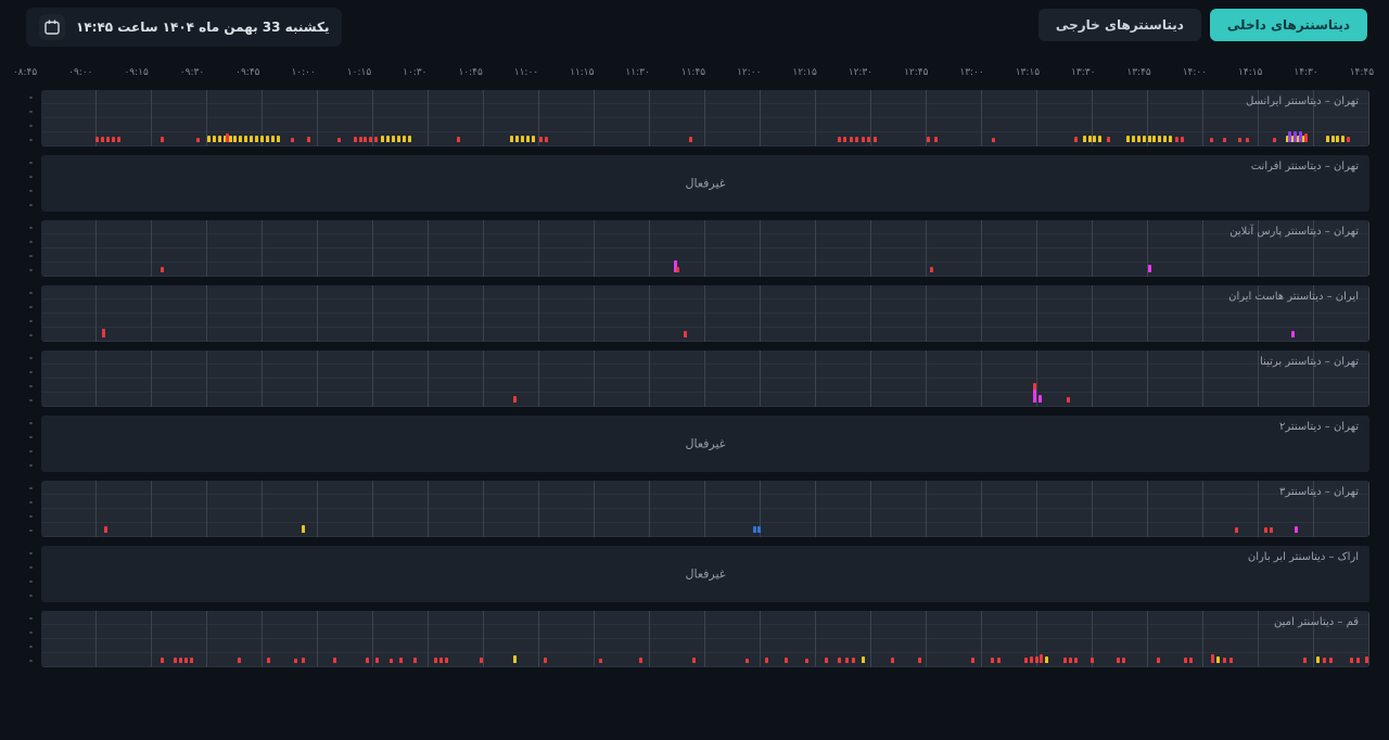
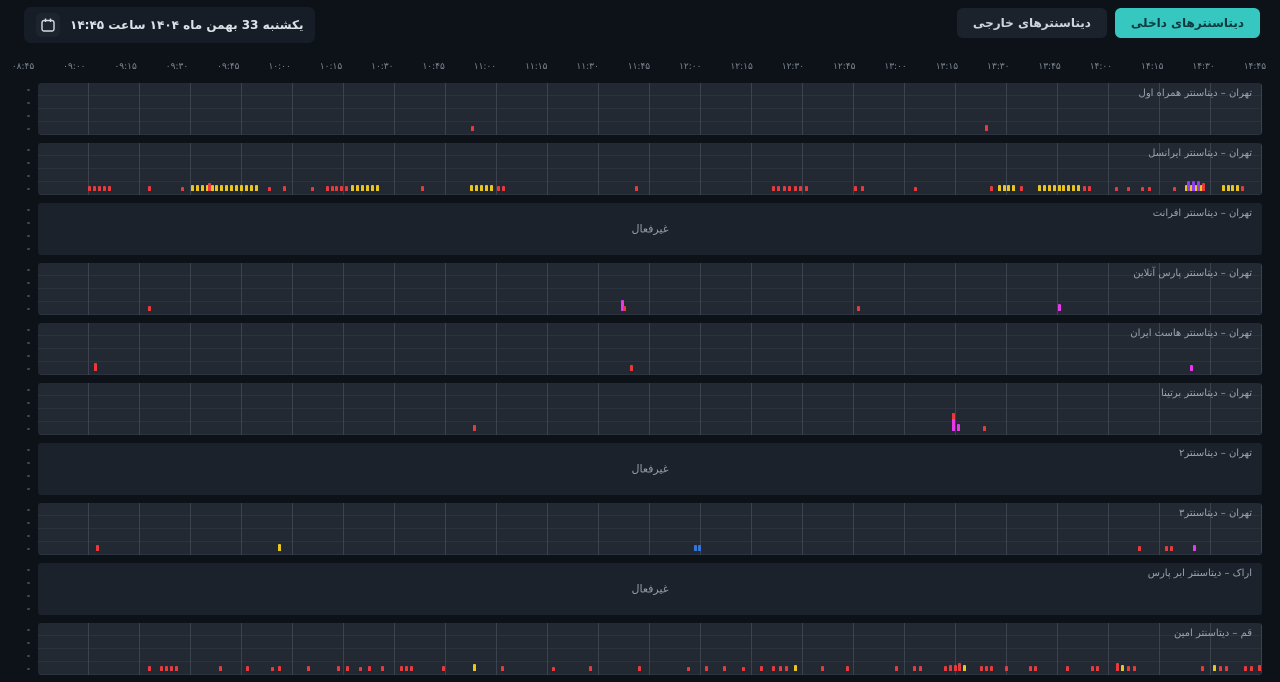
  یکشنبه 33 بهمن ماه ۱۴۰۴ ساعت ۱۴:۴۵
  دیتاسنترهای خارجی
  دیتاسنترهای داخلی
  ۰۸:۴۵
  ۰۹:۰۰
  ۰۹:۱۵
  ۰۹:۳۰
  ۰۹:۴۵
  ۱۰:۰۰
  ۱۰:۱۵
  ۱۰:۳۰
  ۱۰:۴۵
  ۱۱:۰۰
  ۱۱:۱۵
  ۱۱:۳۰
  ۱۱:۴۵
  ۱۲:۰۰
  ۱۲:۱۵
  ۱۲:۳۰
  ۱۲:۴۵
  ۱۳:۰۰
  ۱۳:۱۵
  ۱۳:۳۰
  ۱۳:۴۵
  ۱۴:۰۰
  ۱۴:۱۵
  ۱۴:۳۰
  ۱۴:۴۵
+ تهران – دیتاسنتر همراه اول
  تهران – دیتاسنتر ایرانسل
  تهران – دیتاسنتر افرانت
  غیرفعال
  تهران – دیتاسنتر پارس آنلاین
- ایران – دیتاسنتر هاست ایران
+ تهران – دیتاسنتر هاست ایران
  تهران – دیتاسنتر برتینا
  تهران – دیتاسنتر۲
  غیرفعال
  تهران – دیتاسنتر۳
- اراک – دیتاسنتر ابر باران
+ اراک – دیتاسنتر ابر پارس
  غیرفعال
  قم – دیتاسنتر امین
